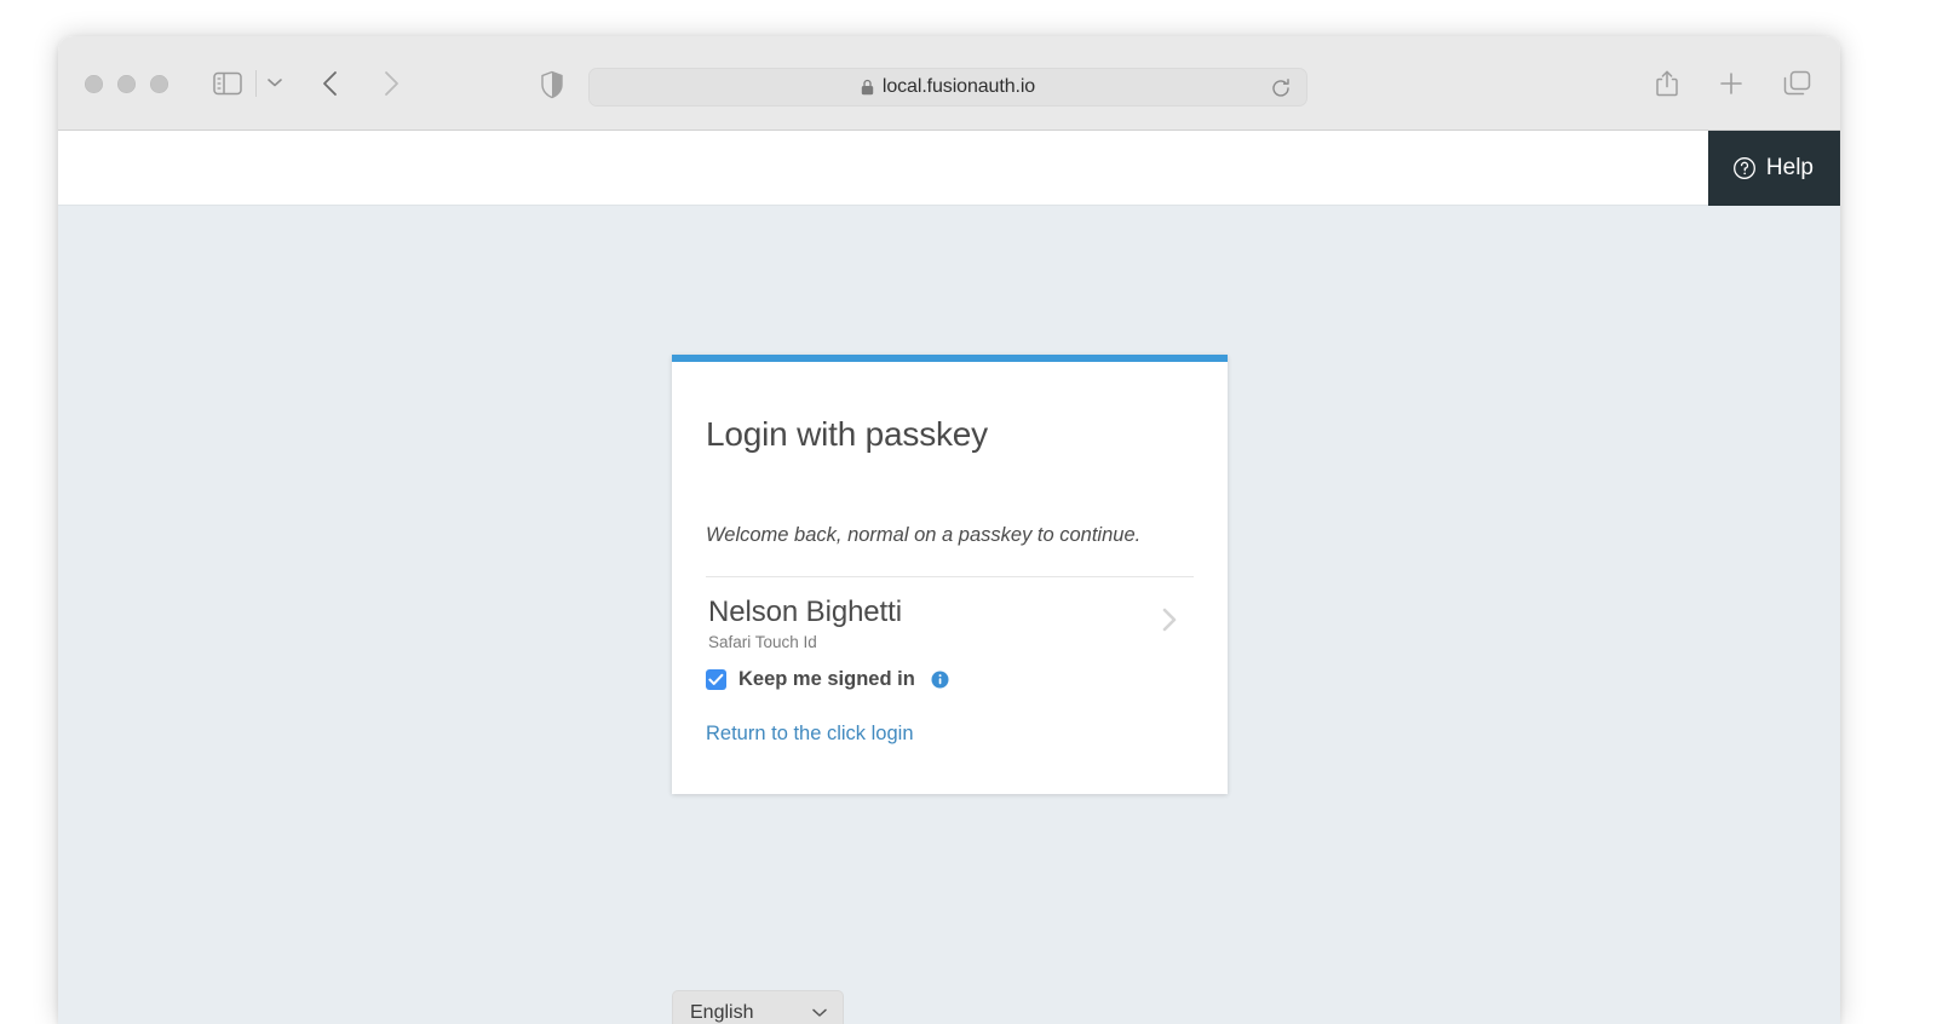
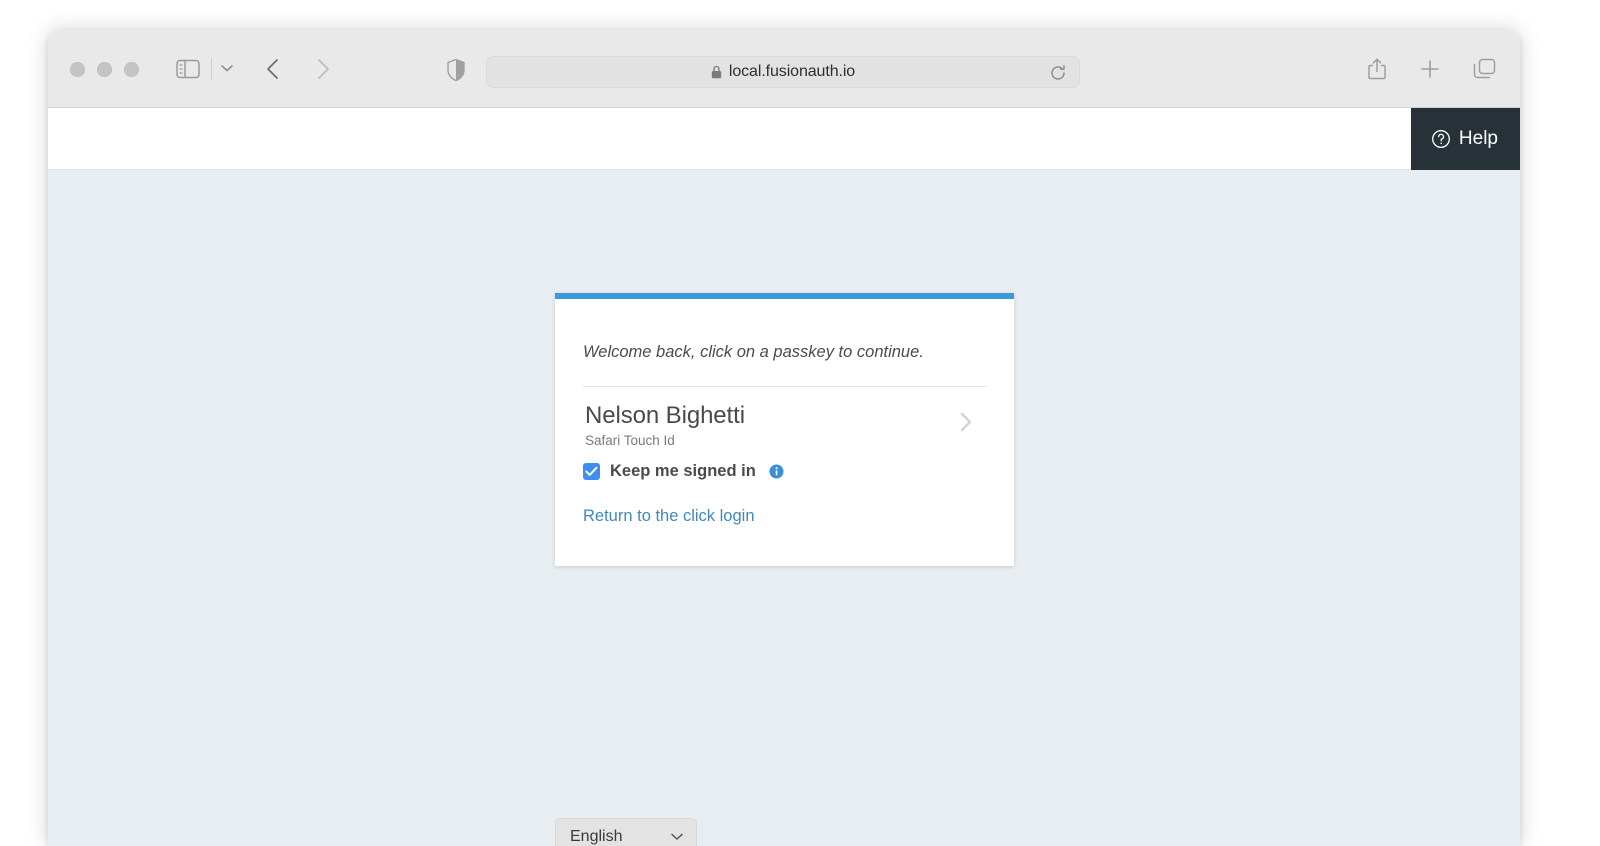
  local.fusionauth.io
  Help
- Login with passkey
- Welcome back, normal on a passkey to continue.
+ Welcome back, click on a passkey to continue.
  Nelson Bighetti
  Safari Touch Id
  Keep me signed in
  Return to the click login
  English
